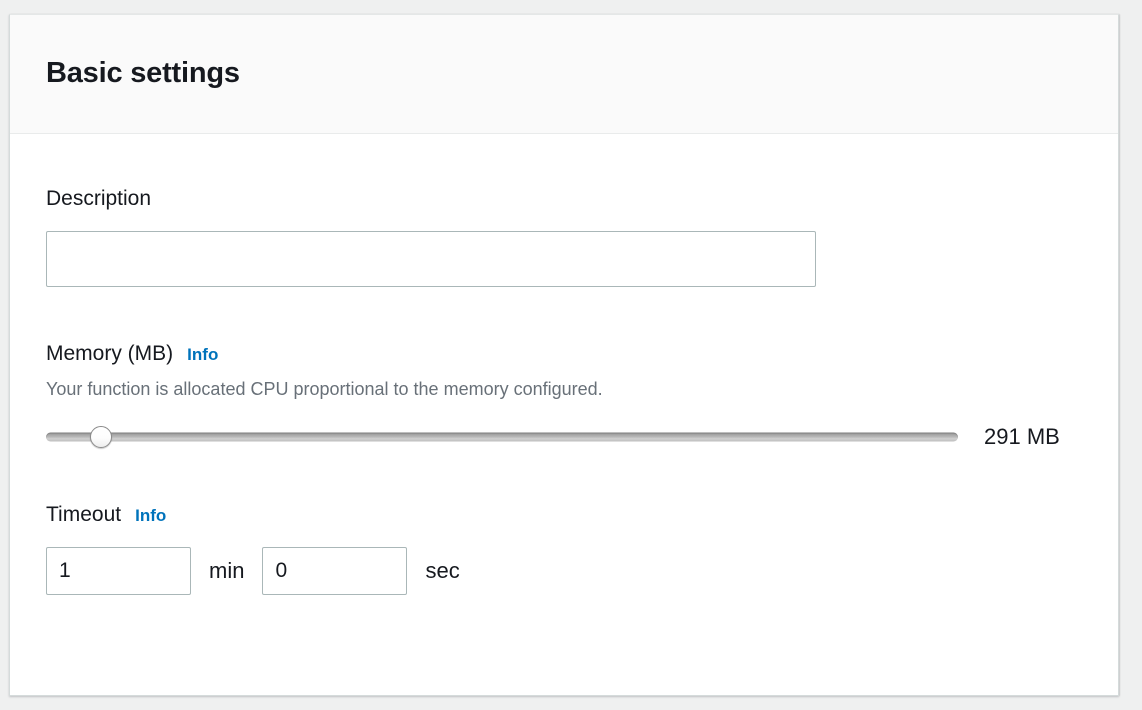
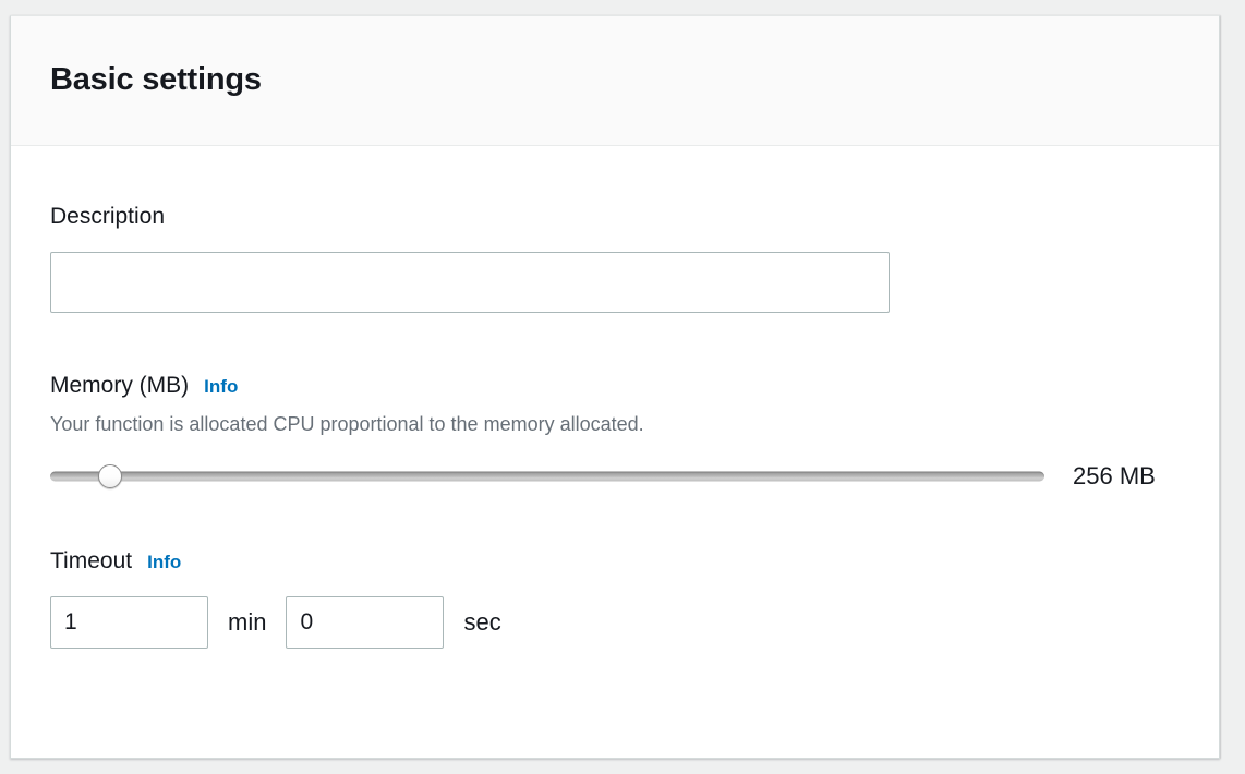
  Basic settings
  Description
  Memory (MB)
  Info
- Your function is allocated CPU proportional to the memory configured.
+ Your function is allocated CPU proportional to the memory allocated.
- 291 MB
+ 256 MB
  Timeout
  Info
  1
  min
  0
  sec
